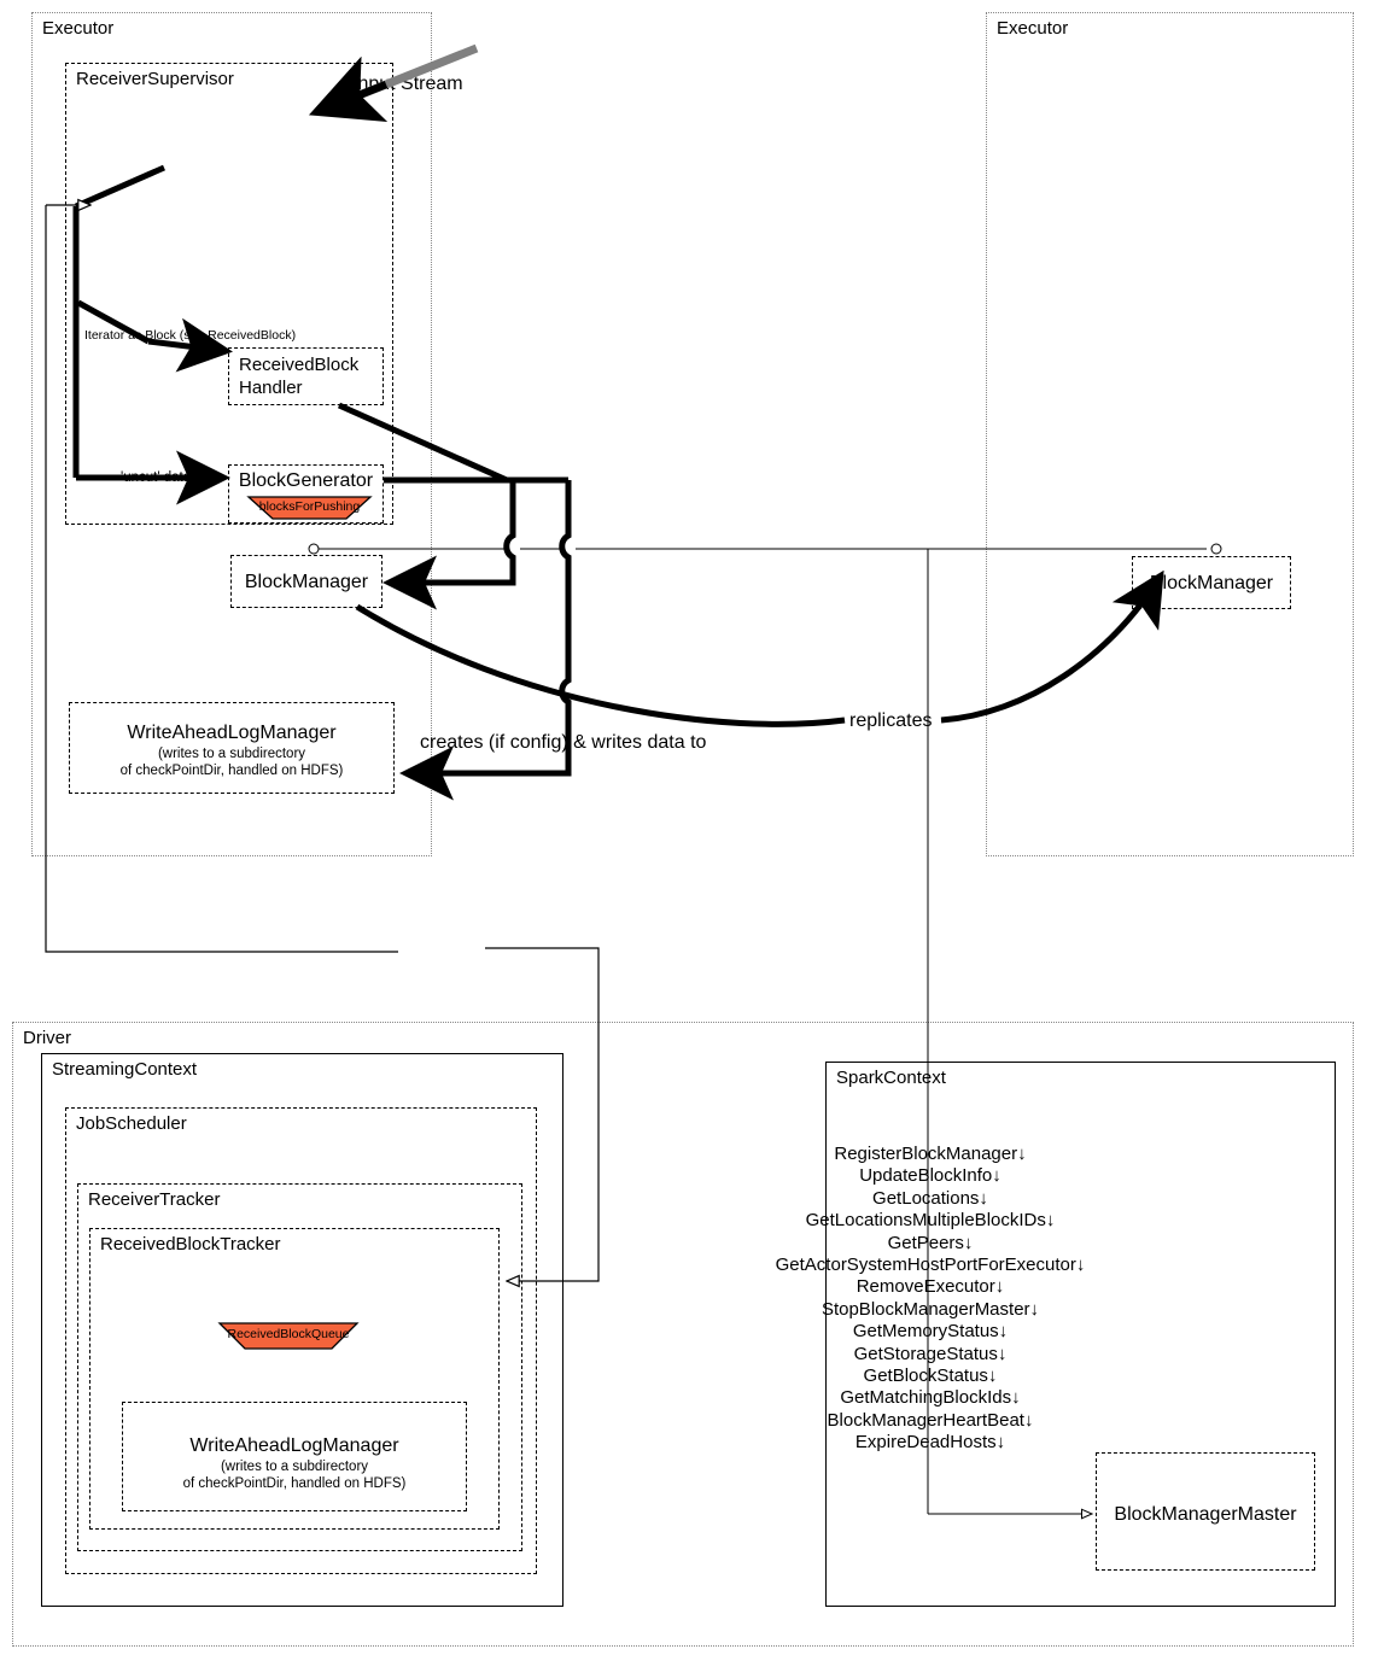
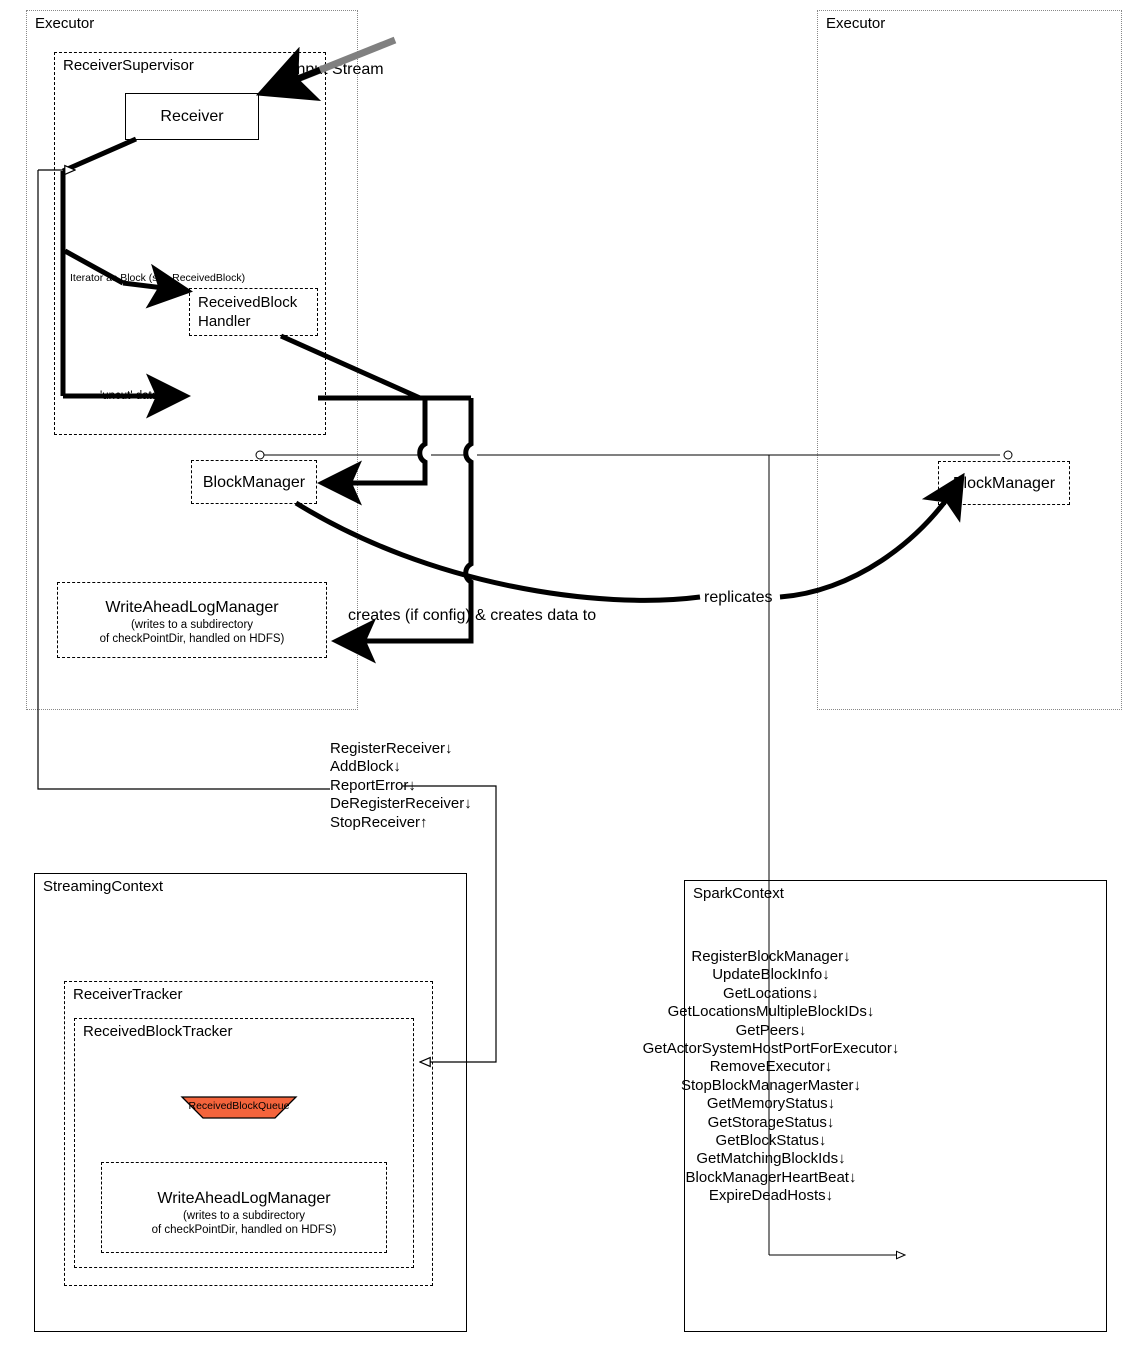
  Executor
  Executor
  ReceiverSupervisor
- Driver
  StreamingContext
- JobScheduler
  ReceiverTracker
  ReceivedBlockTracker
  SparkContext
+ Receiver
  ReceivedBlock
  Handler
- BlockGenerator
- blocksForPushing
  BlockManager
  lockManager
  WriteAheadLogManager
  (writes to a subdirectory
  of checkPointDir, handled on HDFS)
  WriteAheadLogManager
  (writes to a subdirectory
  of checkPointDir, handled on HDFS)
  ReceivedBlockQueue
- BlockManagerMaster
  Inp Stream
  Iterator Block (see ReceivedBlock)
- creates (if config) & writes data to
+ creates (if config) & creates data to
  replicates
+ RegisterReceiver↓
+ AddBlock↓
+ ReportError↓
+ DeRegisterReceiver↓
+ StopReceiver↑
  RegisterBlockManager↓
  UpdateBlockInfo↓
  GetLocations↓
  GetLocationsMultipleBlockIDs↓
  GetPeers↓
  GetActorSystemHostPortForExecutor↓
  RemoveExecutor↓
  StopBlockManagerMaster↓
  GetMemoryStatus↓
  GetStorageStatus↓
  GetBlockStatus↓
  GetMatchigBlockIds↓
  BlockManagerHeartBeat↓
  ExpireDeadHosts↓
